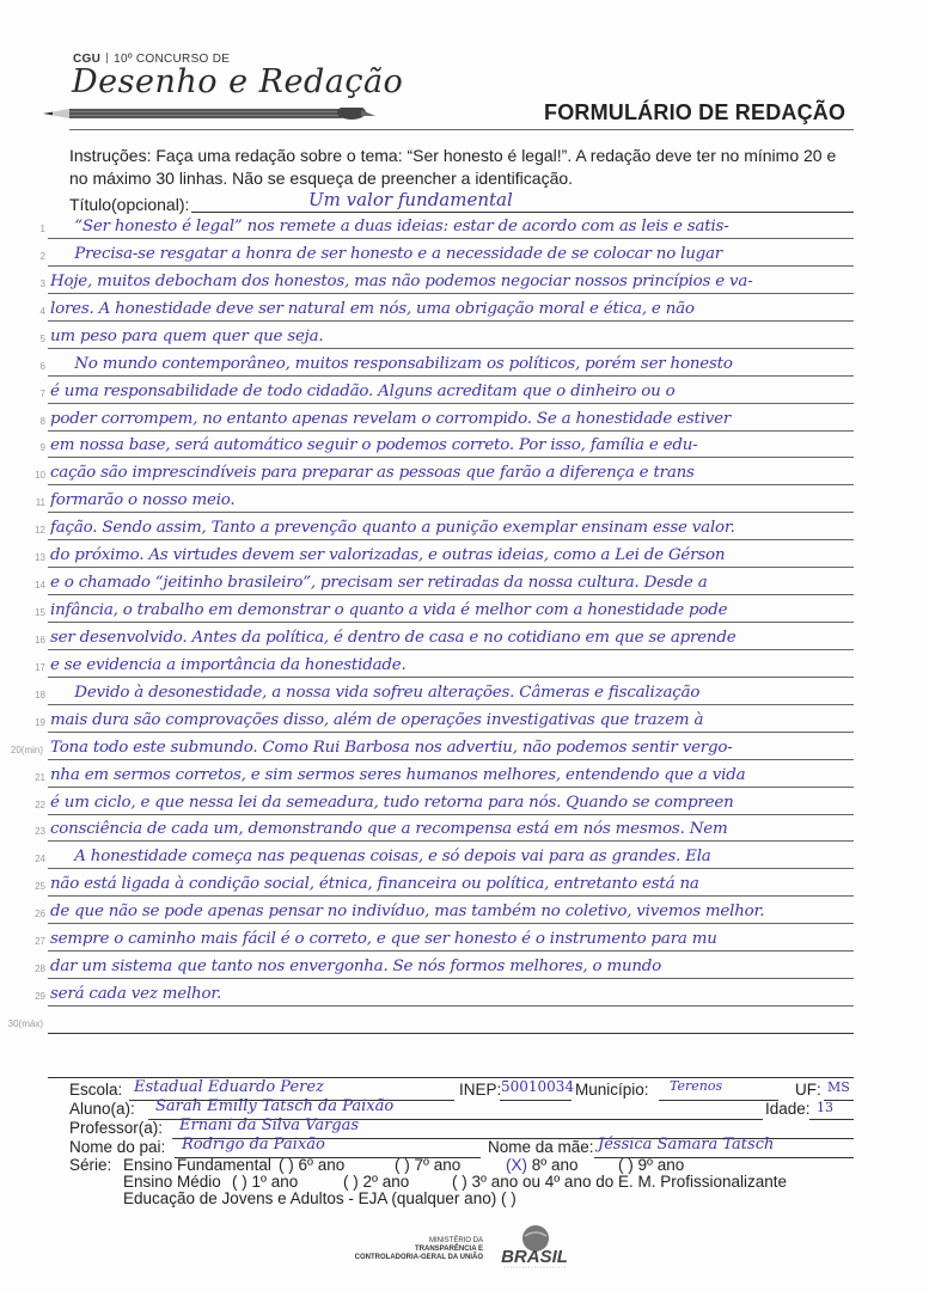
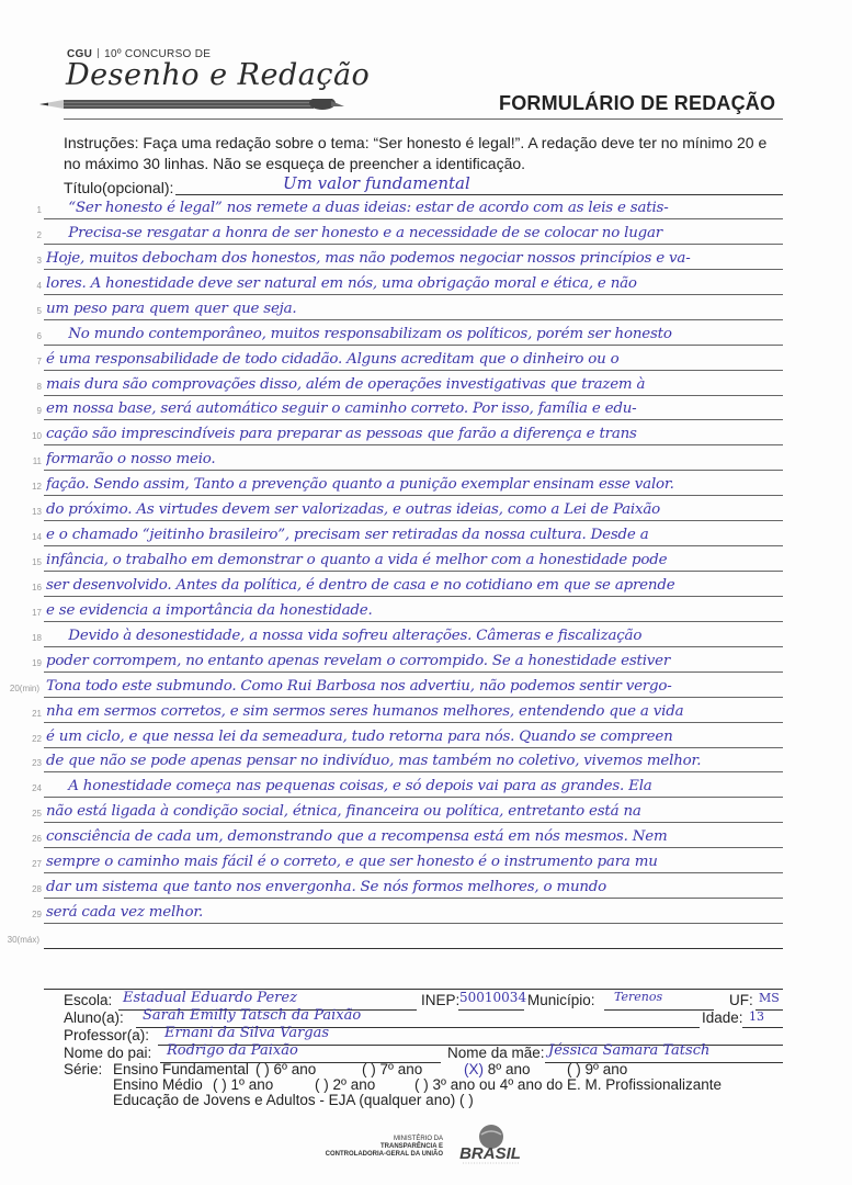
  CGU 10º CONCURSO DE
  Desenho e Redação
  FORMULÁRIO DE REDAÇÃO
  Instruções: Faça uma redação sobre o tema: “Ser honesto é legal!”. A redação deve ter no mínimo 20 e no máximo 30 linhas. Não se esqueça de preencher a identificação.
  Título(opcional):
  Um valor fundamental
  1
  “Ser honesto é legal” nos remete a duas ideias: estar de acordo com as leis e satis-
  2
  Precisa-se resgatar a honra de ser honesto e a necessidade de se colocar no lugar
  3
  Hoje, muitos debocham dos honestos, mas não podemos negociar nossos princípios e va-
  4
  lores. A honestidade deve ser natural em nós, uma obrigação moral e ética, e não
  5
  um peso para quem quer que seja.
  6
  No mundo contemporâneo, muitos responsabilizam os políticos, porém ser honesto
  7
  é uma responsabilidade de todo cidadão. Alguns acreditam que o dinheiro ou o
  8
- poder corrompem, no entanto apenas revelam o corrompido. Se a honestidade estiver
+ mais dura são comprovações disso, além de operações investigativas que trazem à
  9
- em nossa base, será automático seguir o podemos correto. Por isso, família e edu-
+ em nossa base, será automático seguir o caminho correto. Por isso, família e edu-
  10
  cação são imprescindíveis para preparar as pessoas que farão a diferença e trans
  11
  formarão o nosso meio.
  12
  fação. Sendo assim, Tanto a prevenção quanto a punição exemplar ensinam esse valor.
  13
- do próximo. As virtudes devem ser valorizadas, e outras ideias, como a Lei de Gérson
+ do próximo. As virtudes devem ser valorizadas, e outras ideias, como a Lei de Paixão
  14
  e o chamado “jeitinho brasileiro”, precisam ser retiradas da nossa cultura. Desde a
  15
  infância, o trabalho em demonstrar o quanto a vida é melhor com a honestidade pode
  16
  ser desenvolvido. Antes da política, é dentro de casa e no cotidiano em que se aprende
  17
  e se evidencia a importância da honestidade.
  18
  Devido à desonestidade, a nossa vida sofreu alterações. Câmeras e fiscalização
  19
- mais dura são comprovações disso, além de operações investigativas que trazem à
+ poder corrompem, no entanto apenas revelam o corrompido. Se a honestidade estiver
  20(min)
  Tona todo este submundo. Como Rui Barbosa nos advertiu, não podemos sentir vergo-
  21
  nha em sermos corretos, e sim sermos seres humanos melhores, entendendo que a vida
  22
  é um ciclo, e que nessa lei da semeadura, tudo retorna para nós. Quando se compreen
  23
- consciência de cada um, demonstrando que a recompensa está em nós mesmos. Nem
+ de que não se pode apenas pensar no indivíduo, mas também no coletivo, vivemos melhor.
  24
  A honestidade começa nas pequenas coisas, e só depois vai para as grandes. Ela
  25
  não está ligada à condição social, étnica, financeira ou política, entretanto está na
  26
- de que não se pode apenas pensar no indivíduo, mas também no coletivo, vivemos melhor.
+ consciência de cada um, demonstrando que a recompensa está em nós mesmos. Nem
  27
  sempre o caminho mais fácil é o correto, e que ser honesto é o instrumento para mu
  28
  dar um sistema que tanto nos envergonha. Se nós formos melhores, o mundo
  29
  será cada vez melhor.
  30(máx)
  Escola:
  Estadual Eduardo Perez
  INEP:
  50010034
  Município:
  Terenos
  UF:
  MS
  Aluno(a):
  Sarah Emilly Tatsch da Paixão
  Idade:
  13
  Professor(a):
  Ernani da Silva Vargas
  Nome do pai:
  Rodrigo da Paixão
  Nome da mãe:
  Jéssica Samara Tatsch
  Série:
  Ensino Fundamental
  ( ) 6º ano
  ( ) 7º ano
  (X) 8º ano
  ( ) 9º ano
  Ensino Médio
  ( ) 1º ano
  ( ) 2º ano
  ( ) 3º ano ou 4º ano do E. M. Profissionalizante
  Educação de Jovens e Adultos - EJA (qualquer ano) ( )
  BRASIL
